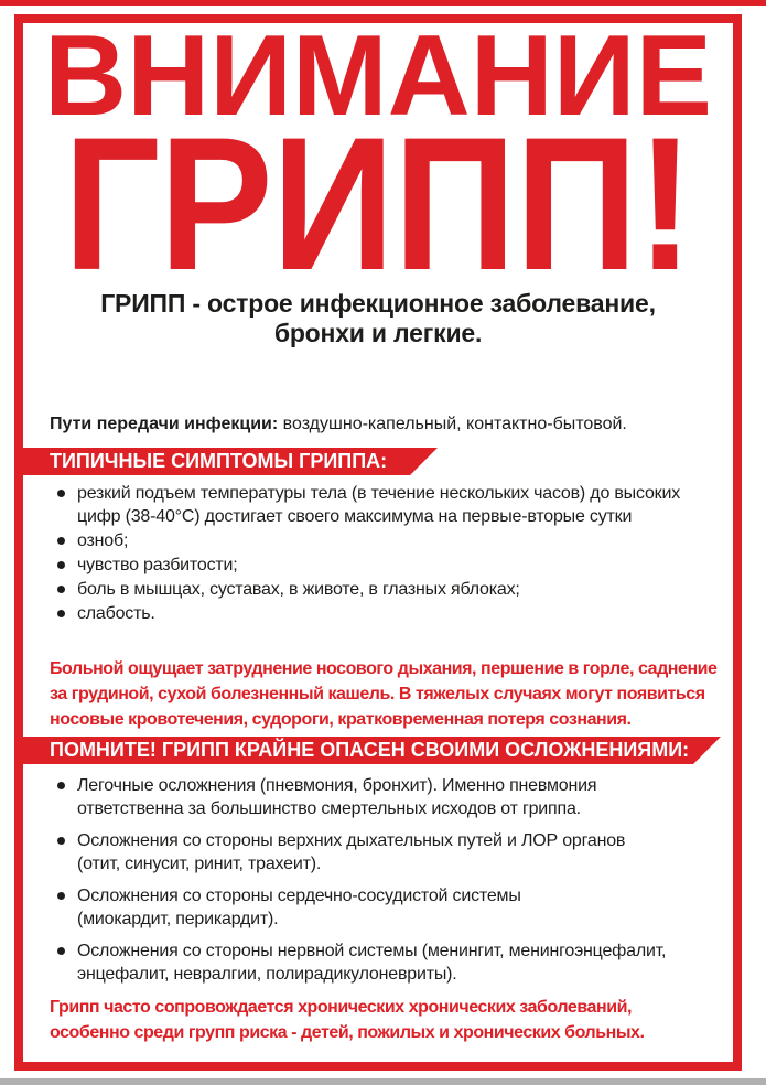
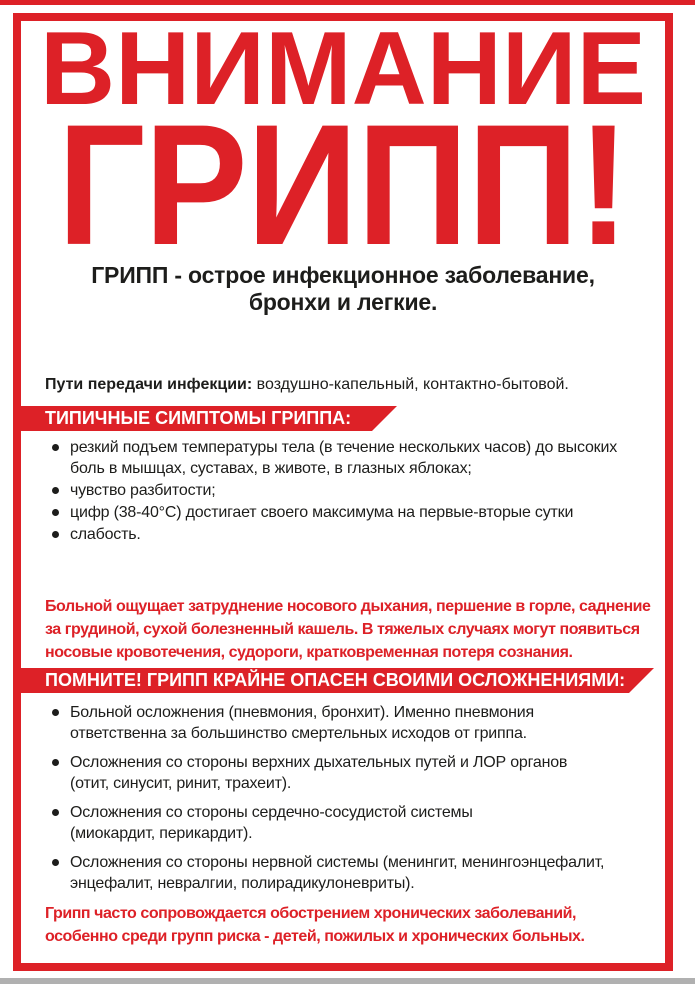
  ВНИМАНИЕ
  ГРИПП!
  ГРИПП - острое инфекционное заболевание,
  бронхи и легкие.
  Пути передачи инфекции: воздушно-капельный, контактно-бытовой.
  ТИПИЧНЫЕ СИМПТОМЫ ГРИППА:
  резкий подъем температуры тела (в течение нескольких часов) до высоких
- цифр (38-40°С) достигает своего максимума на первые-вторые сутки
+ боль в мышцах, суставах, в животе, в глазных яблоках;
- озноб;
  чувство разбитости;
- боль в мышцах, суставах, в животе, в глазных яблоках;
+ цифр (38-40°С) достигает своего максимума на первые-вторые сутки
  слабость.
  Больной ощущает затруднение носового дыхания, першение в горле, саднение
  за грудиной, сухой болезненный кашель. В тяжелых случаях могут появиться
  носовые кровотечения, судороги, кратковременная потеря сознания.
  ПОМНИТЕ! ГРИПП КРАЙНЕ ОПАСЕН СВОИМИ ОСЛОЖНЕНИЯМИ:
- Легочные осложнения (пневмония, бронхит). Именно пневмония
+ Больной осложнения (пневмония, бронхит). Именно пневмония
  ответственна за большинство смертельных исходов от гриппа.
  Осложнения со стороны верхних дыхательных путей и ЛОР органов
  (отит, синусит, ринит, трахеит).
  Осложнения со стороны сердечно-сосудистой системы
  (миокардит, перикардит).
  Осложнения со стороны нервной системы (менингит, менингоэнцефалит,
  энцефалит, невралгии, полирадикулоневриты).
- Грипп часто сопровождается хронических хронических заболеваний,
+ Грипп часто сопровождается обострением хронических заболеваний,
  особенно среди групп риска - детей, пожилых и хронических больных.
